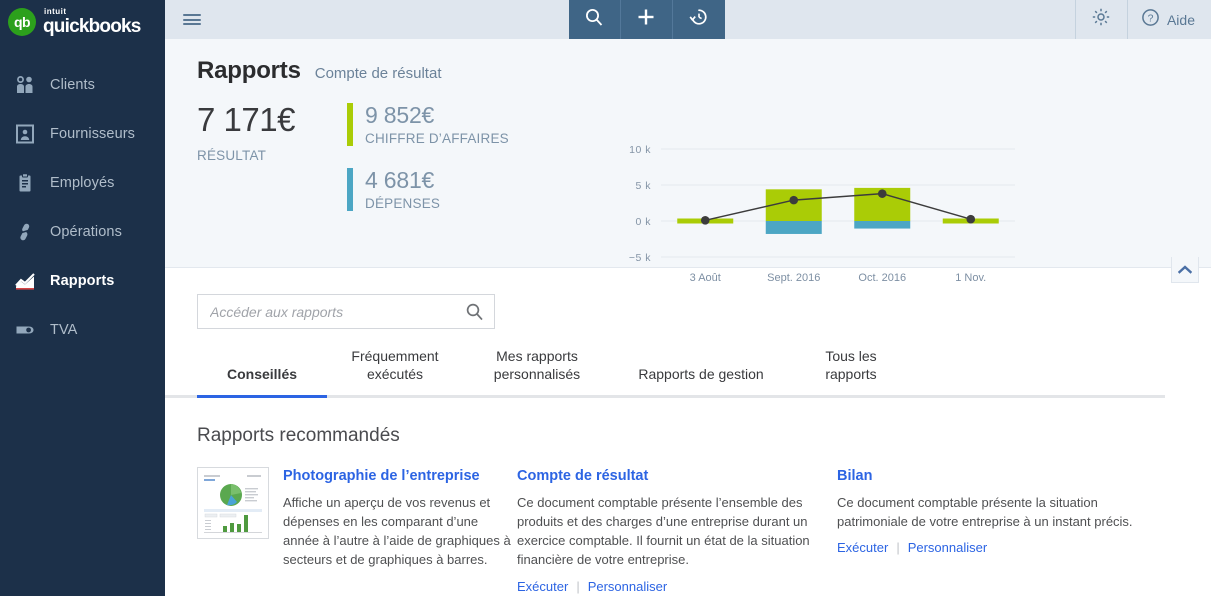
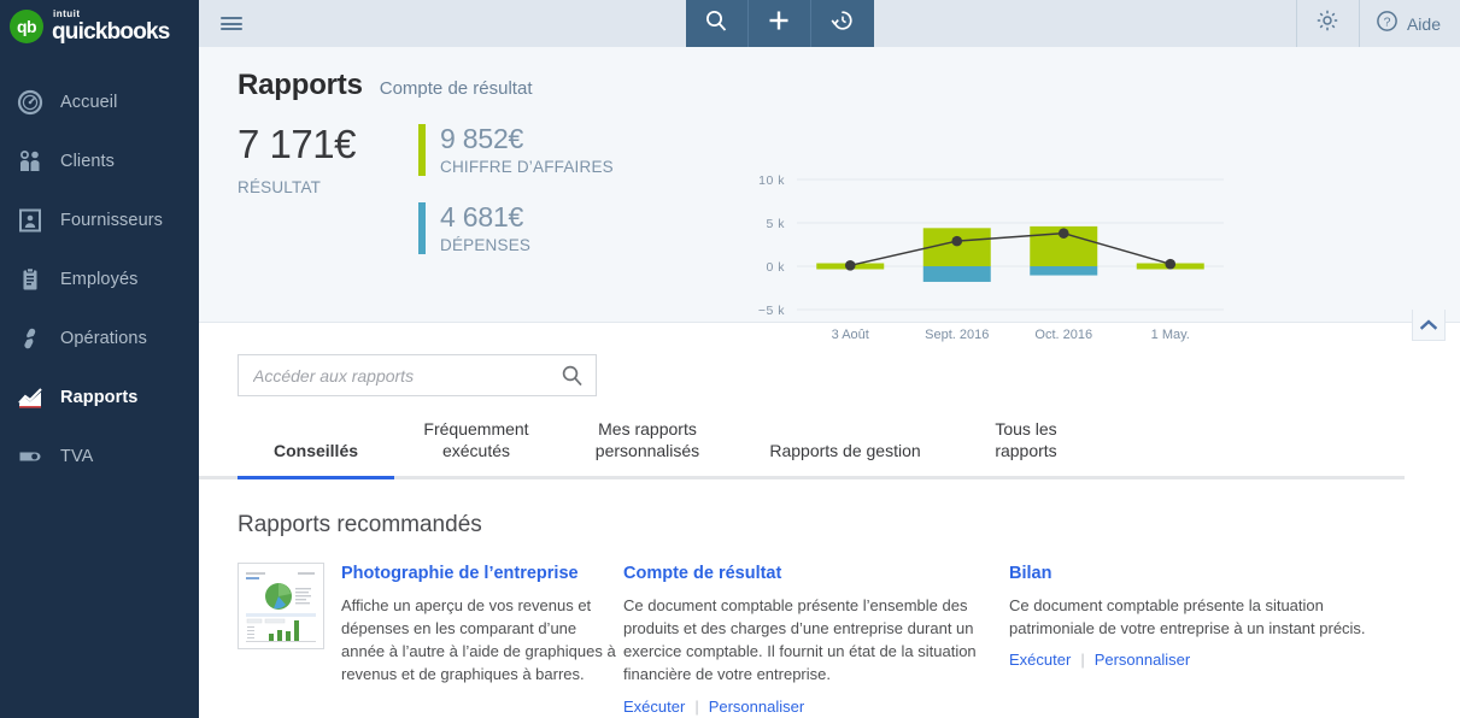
  qb
  intuit
  quickbooks
+ Accueil
  Clients
  Fournisseurs
  Employés
  Opérations
  Rapports
  TVA
  ?
  Aide
  Rapports
  Compte de résultat
  7 171€
  RÉSULTAT
  9 852€
  CHIFFRE D’AFFAIRES
  4 681€
  DÉPENSES
  10 k
  5 k
  0 k
  −5 k
  3 Août
  Sept. 2016
  Oct. 2016
- 1 Nov.
+ 1 May.
  Accéder aux rapports
  Conseillés
  Fréquemment
  exécutés
  Mes rapports
  personnalisés
  Rapports de gestion
  Tous les
  rapports
  Rapports recommandés
  Photographie de l’entreprise
- Affiche un aperçu de vos revenus et dépenses en les comparant d’une année à l’autre à l’aide de graphiques à secteurs et de graphiques à barres.
+ Affiche un aperçu de vos revenus et dépenses en les comparant d’une année à l’autre à l’aide de graphiques à revenus et de graphiques à barres.
  Compte de résultat
  Ce document comptable présente l’ensemble des produits et des charges d’une entreprise durant un exercice comptable. Il fournit un état de la situation financière de votre entreprise.
  Exécuter
  |
  Personnaliser
  Bilan
  Ce document comptable présente la situation patrimoniale de votre entreprise à un instant précis.
  Exécuter
  |
  Personnaliser
